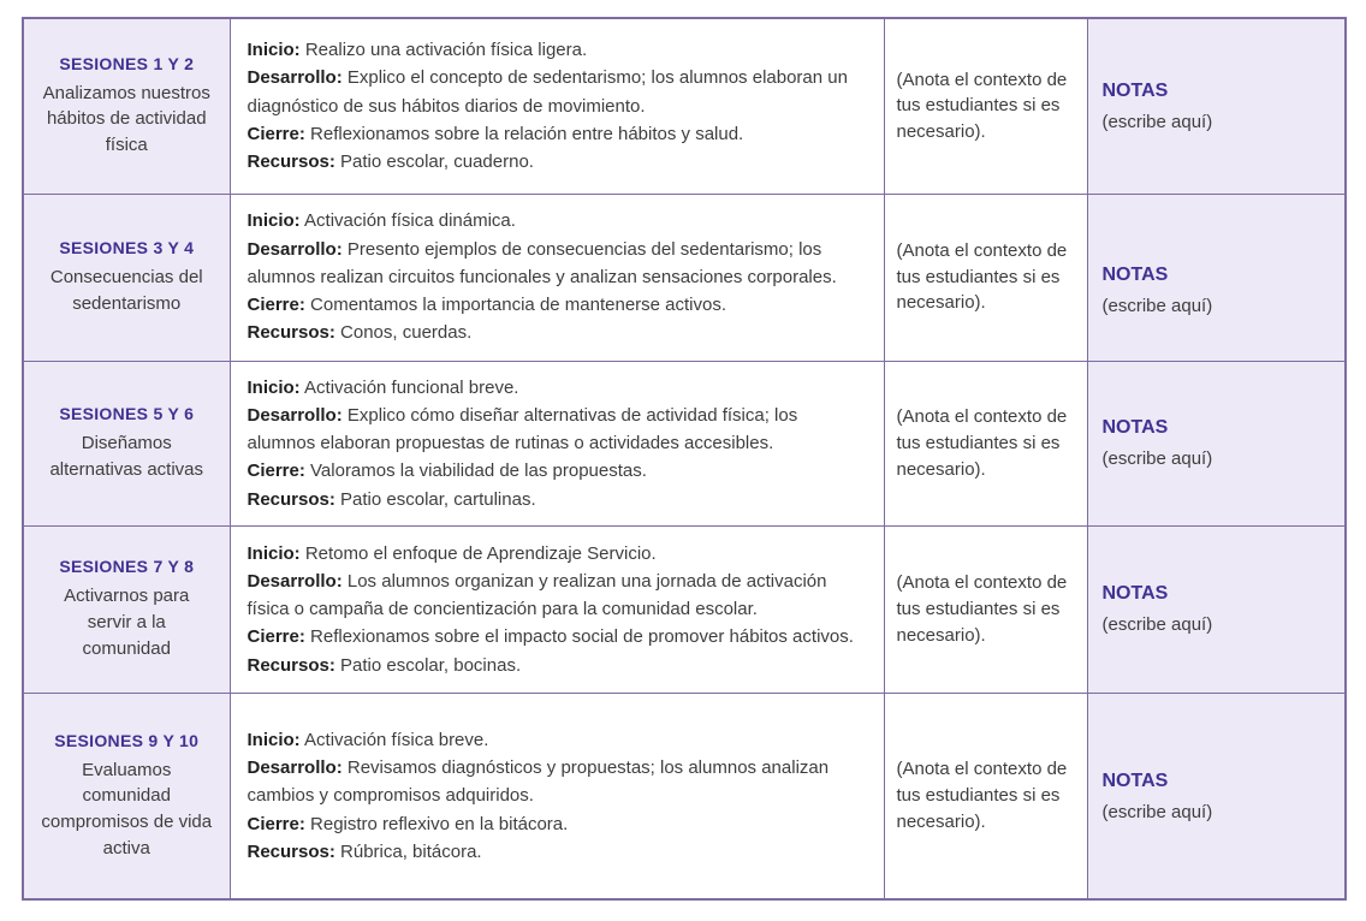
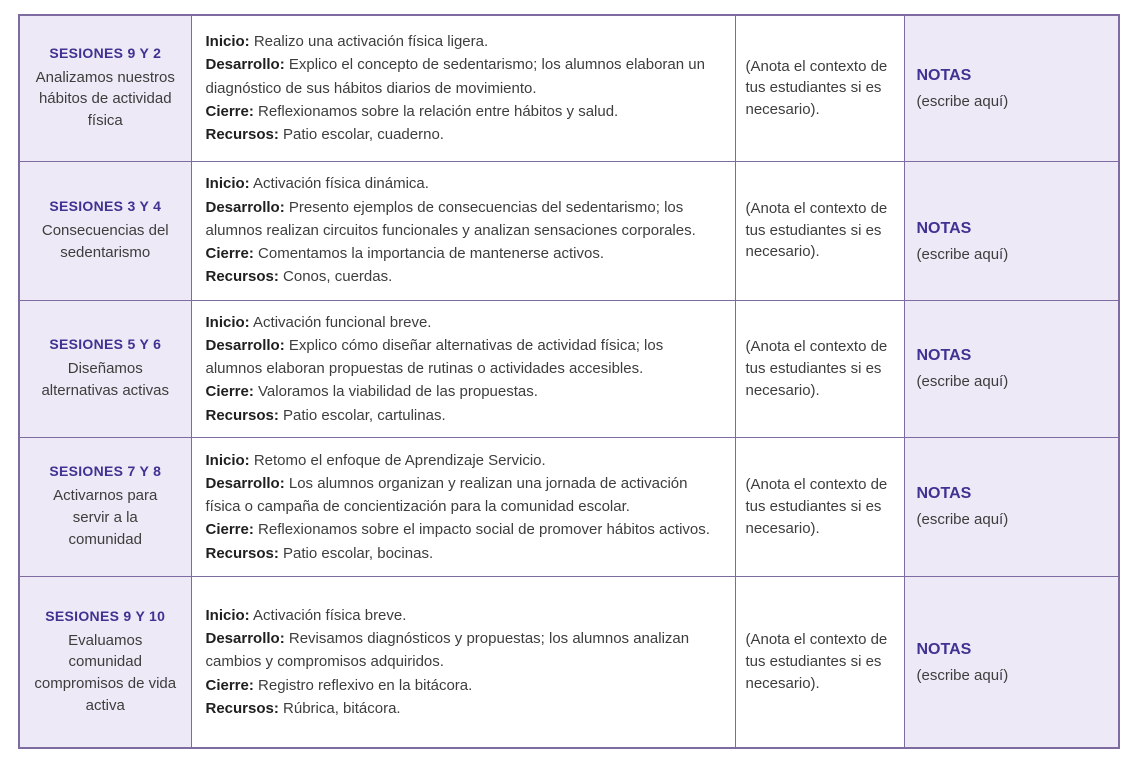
- SESIONES 1 Y 2 Analizamos nuestros hábitos de actividad física	Inicio: Realizo una activación física ligera. Desarrollo: Explico el concepto de sedentarismo; los alumnos elaboran un diagnóstico de sus hábitos diarios de movimiento. Cierre: Reflexionamos sobre la relación entre hábitos y salud. Recursos: Patio escolar, cuaderno.	(Anota el contexto de tus estudiantes si es necesario).	NOTAS (escribe aquí)
+ SESIONES 9 Y 2 Analizamos nuestros hábitos de actividad física	Inicio: Realizo una activación física ligera. Desarrollo: Explico el concepto de sedentarismo; los alumnos elaboran un diagnóstico de sus hábitos diarios de movimiento. Cierre: Reflexionamos sobre la relación entre hábitos y salud. Recursos: Patio escolar, cuaderno.	(Anota el contexto de tus estudiantes si es necesario).	NOTAS (escribe aquí)
  SESIONES 3 Y 4 Consecuencias del sedentarismo	Inicio: Activación física dinámica. Desarrollo: Presento ejemplos de consecuencias del sedentarismo; los alumnos realizan circuitos funcionales y analizan sensaciones corporales. Cierre: Comentamos la importancia de mantenerse activos. Recursos: Conos, cuerdas.	(Anota el contexto de tus estudiantes si es necesario).	NOTAS (escribe aquí)
  SESIONES 5 Y 6 Diseñamos alternativas activas	Inicio: Activación funcional breve. Desarrollo: Explico cómo diseñar alternativas de actividad física; los alumnos elaboran propuestas de rutinas o actividades accesibles. Cierre: Valoramos la viabilidad de las propuestas. Recursos: Patio escolar, cartulinas.	(Anota el contexto de tus estudiantes si es necesario).	NOTAS (escribe aquí)
  SESIONES 7 Y 8 Activarnos para servir a la comunidad	Inicio: Retomo el enfoque de Aprendizaje Servicio. Desarrollo: Los alumnos organizan y realizan una jornada de activación física o campaña de concientización para la comunidad escolar. Cierre: Reflexionamos sobre el impacto social de promover hábitos activos. Recursos: Patio escolar, bocinas.	(Anota el contexto de tus estudiantes si es necesario).	NOTAS (escribe aquí)
  SESIONES 9 Y 10 Evaluamos comunidad compromisos de vida activa	Inicio: Activación física breve. Desarrollo: Revisamos diagnósticos y propuestas; los alumnos analizan cambios y compromisos adquiridos. Cierre: Registro reflexivo en la bitácora. Recursos: Rúbrica, bitácora.	(Anota el contexto de tus estudiantes si es necesario).	NOTAS (escribe aquí)
